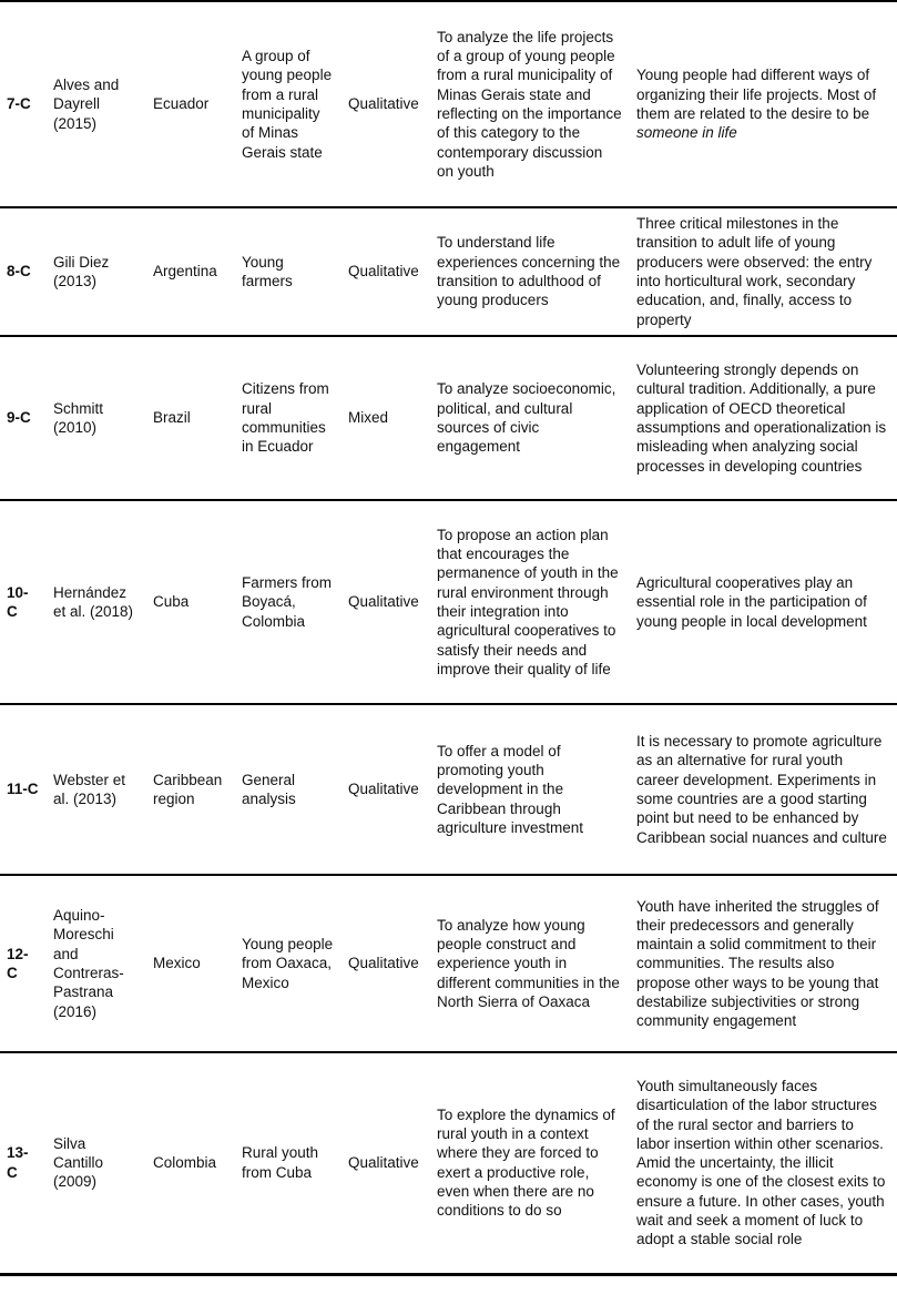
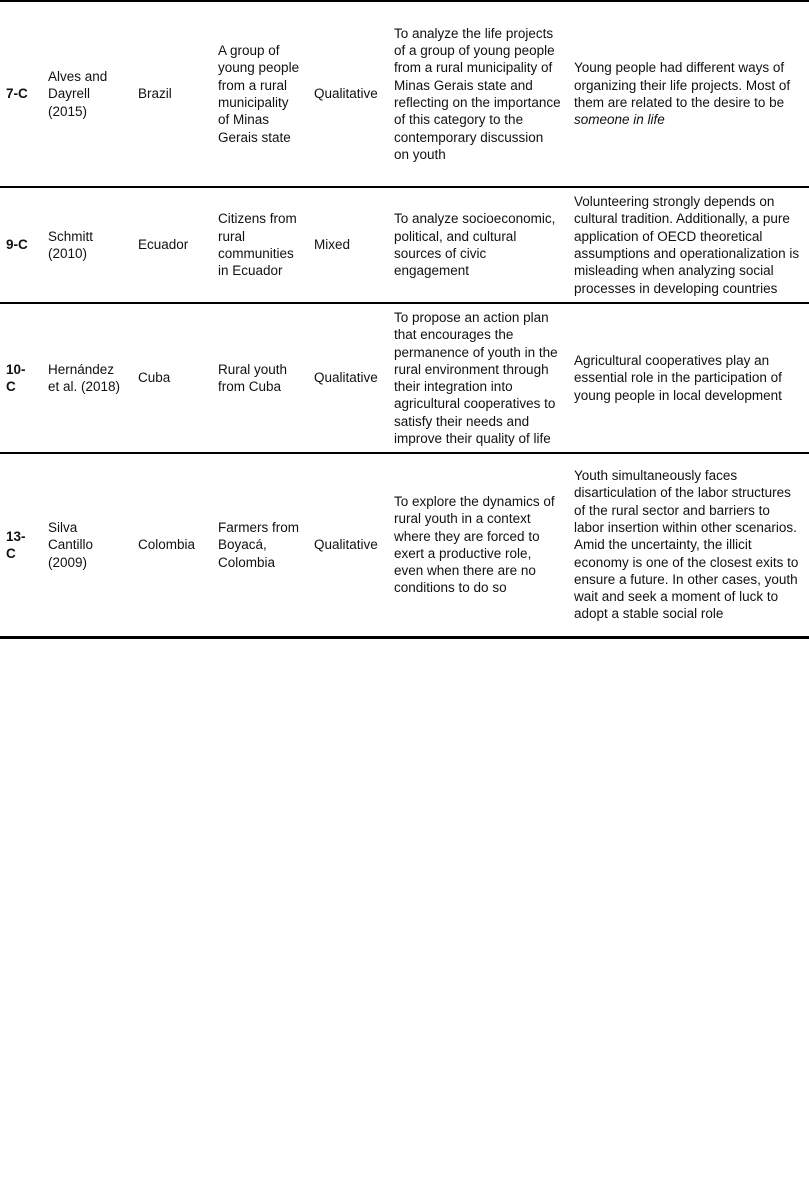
- 7-C	Alves and Dayrell (2015)	Ecuador	A group of young people from a rural municipality of Minas Gerais state	Qualitative	To analyze the life projects of a group of young people from a rural municipality of Minas Gerais state and reflecting on the importance of this category to the contemporary discussion on youth	Young people had different ways of organizing their life projects. Most of them are related to the desire to be someone in life
+ 7-C	Alves and Dayrell (2015)	Brazil	A group of young people from a rural municipality of Minas Gerais state	Qualitative	To analyze the life projects of a group of young people from a rural municipality of Minas Gerais state and reflecting on the importance of this category to the contemporary discussion on youth	Young people had different ways of organizing their life projects. Most of them are related to the desire to be someone in life
- 8-C	Gili Diez (2013)	Argentina	Young farmers	Qualitative	To understand life experiences concerning the transition to adulthood of young producers	Three critical milestones in the transition to adult life of young producers were observed: the entry into horticultural work, secondary education, and, finally, access to property
- 9-C	Schmitt (2010)	Brazil	Citizens from rural communities in Ecuador	Mixed	To analyze socioeconomic, political, and cultural sources of civic engagement	Volunteering strongly depends on cultural tradition. Additionally, a pure application of OECD theoretical assumptions and operationalization is misleading when analyzing social processes in developing countries
+ 9-C	Schmitt (2010)	Ecuador	Citizens from rural communities in Ecuador	Mixed	To analyze socioeconomic, political, and cultural sources of civic engagement	Volunteering strongly depends on cultural tradition. Additionally, a pure application of OECD theoretical assumptions and operationalization is misleading when analyzing social processes in developing countries
- 10-C	Hernández et al. (2018)	Cuba	Farmers from Boyacá, Colombia	Qualitative	To propose an action plan that encourages the permanence of youth in the rural environment through their integration into agricultural cooperatives to satisfy their needs and improve their quality of life	Agricultural cooperatives play an essential role in the participation of young people in local development
+ 10-C	Hernández et al. (2018)	Cuba	Rural youth from Cuba	Qualitative	To propose an action plan that encourages the permanence of youth in the rural environment through their integration into agricultural cooperatives to satisfy their needs and improve their quality of life	Agricultural cooperatives play an essential role in the participation of young people in local development
- 11-C	Webster et al. (2013)	Caribbean region	General analysis	Qualitative	To offer a model of promoting youth development in the Caribbean through agriculture investment	It is necessary to promote agriculture as an alternative for rural youth career development. Experiments in some countries are a good starting point but need to be enhanced by Caribbean social nuances and culture
- 12-C	Aquino-Moreschi and Contreras-Pastrana (2016)	Mexico	Young people from Oaxaca, Mexico	Qualitative	To analyze how young people construct and experience youth in different communities in the North Sierra of Oaxaca	Youth have inherited the struggles of their predecessors and generally maintain a solid commitment to their communities. The results also propose other ways to be young that destabilize subjectivities or strong community engagement
- 13-C	Silva Cantillo (2009)	Colombia	Rural youth from Cuba	Qualitative	To explore the dynamics of rural youth in a context where they are forced to exert a productive role, even when there are no conditions to do so	Youth simultaneously faces disarticulation of the labor structures of the rural sector and barriers to labor insertion within other scenarios. Amid the uncertainty, the illicit economy is one of the closest exits to ensure a future. In other cases, youth wait and seek a moment of luck to adopt a stable social role
+ 13-C	Silva Cantillo (2009)	Colombia	Farmers from Boyacá, Colombia	Qualitative	To explore the dynamics of rural youth in a context where they are forced to exert a productive role, even when there are no conditions to do so	Youth simultaneously faces disarticulation of the labor structures of the rural sector and barriers to labor insertion within other scenarios. Amid the uncertainty, the illicit economy is one of the closest exits to ensure a future. In other cases, youth wait and seek a moment of luck to adopt a stable social role
